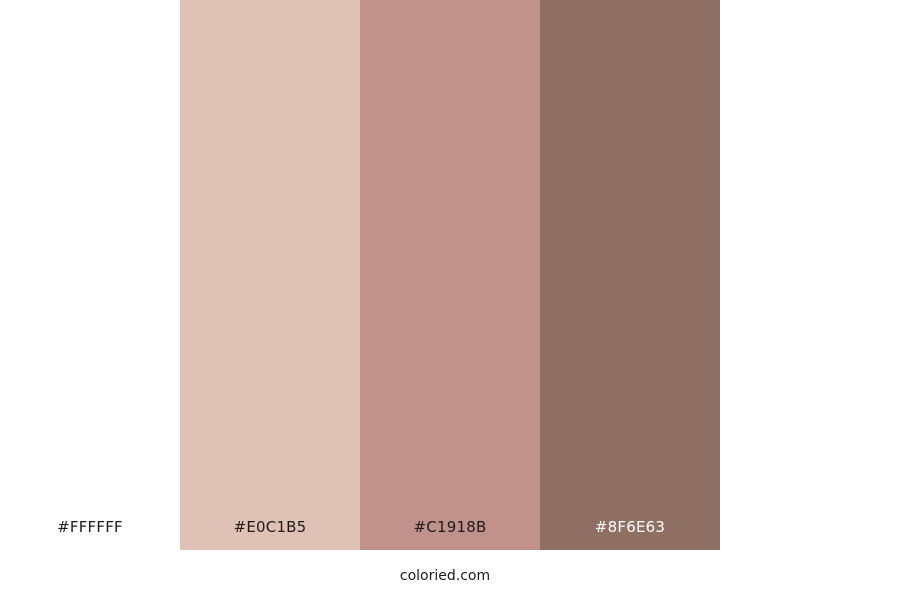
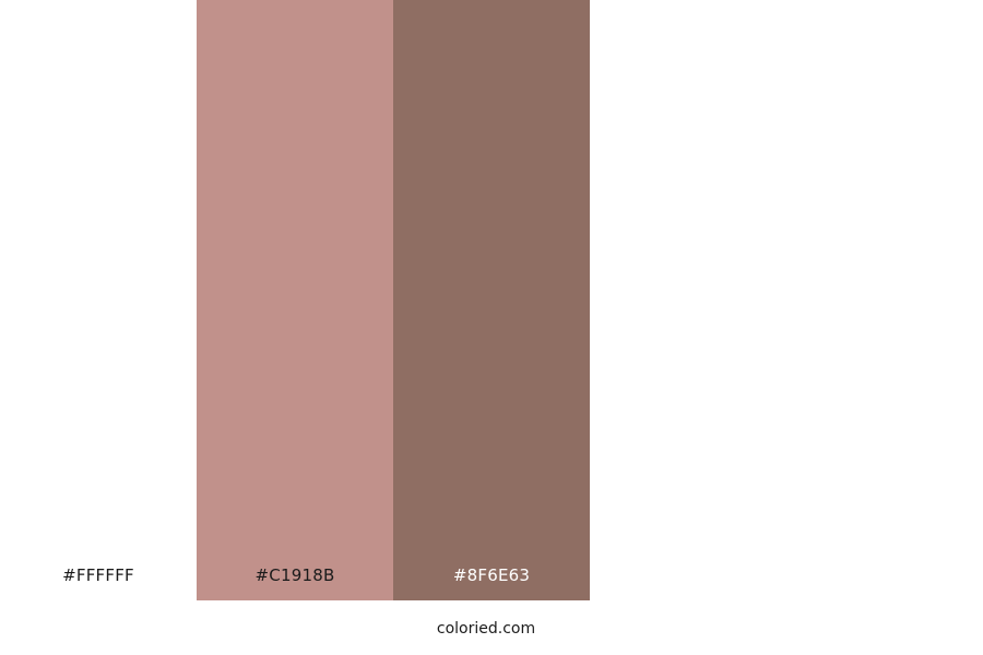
  #FFFFFF
- #E0C1B5
  #C1918B
  #8F6E63
  coloried.com
